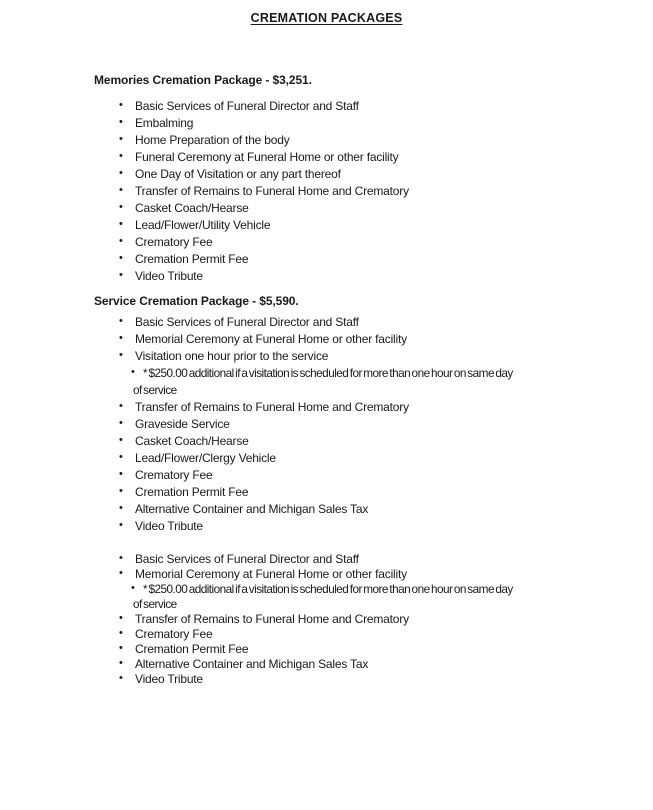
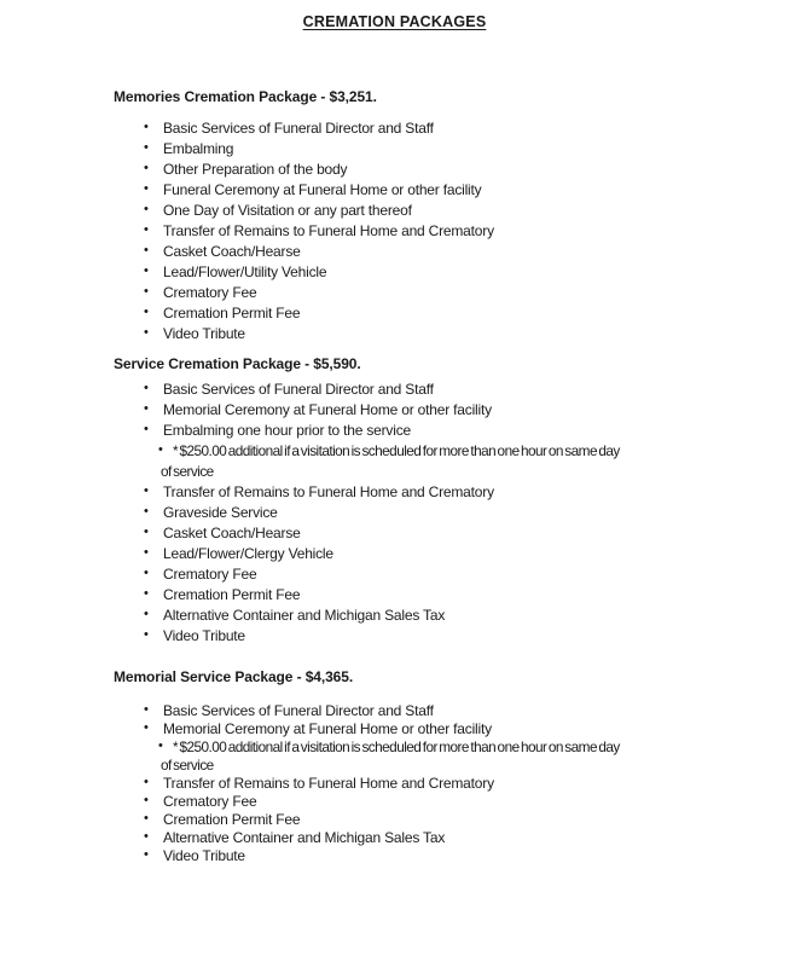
  CREMATION PACKAGES
  Memories Cremation Package - $3,251.
  •
  Basic Services of Funeral Director and Staff
  •
  Embalming
  •
- Home Preparation of the body
+ Other Preparation of the body
  •
  Funeral Ceremony at Funeral Home or other facility
  •
  One Day of Visitation or any part thereof
  •
  Transfer of Remains to Funeral Home and Crematory
  •
  Casket Coach/Hearse
  •
  Lead/Flower/Utility Vehicle
  •
  Crematory Fee
  •
  Cremation Permit Fee
  •
  Video Tribute
  Service Cremation Package - $5,590.
  •
  Basic Services of Funeral Director and Staff
  •
  Memorial Ceremony at Funeral Home or other facility
  •
- Visitation one hour prior to the service
+ Embalming one hour prior to the service
  •
  * $250.00 additional if a visitation is scheduled for more than one hour on same day
  of service
  •
  Transfer of Remains to Funeral Home and Crematory
  •
  Graveside Service
  •
  Casket Coach/Hearse
  •
  Lead/Flower/Clergy Vehicle
  •
  Crematory Fee
  •
  Cremation Permit Fee
  •
  Alternative Container and Michigan Sales Tax
  •
  Video Tribute
+ Memorial Service Package - $4,365.
  •
  Basic Services of Funeral Director and Staff
  •
  Memorial Ceremony at Funeral Home or other facility
  •
  * $250.00 additional if a visitation is scheduled for more than one hour on same day
  of service
  •
  Transfer of Remains to Funeral Home and Crematory
  •
  Crematory Fee
  •
  Cremation Permit Fee
  •
  Alternative Container and Michigan Sales Tax
  •
  Video Tribute
